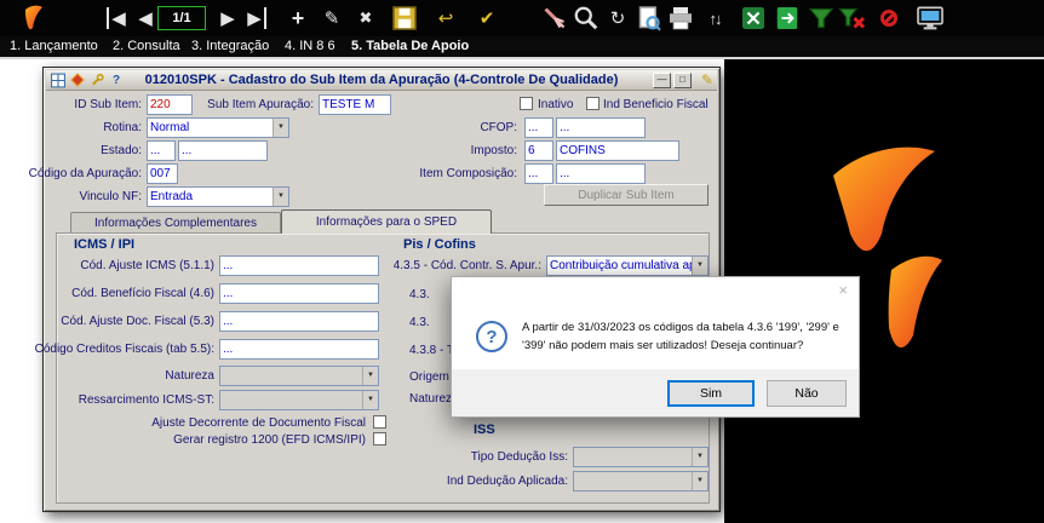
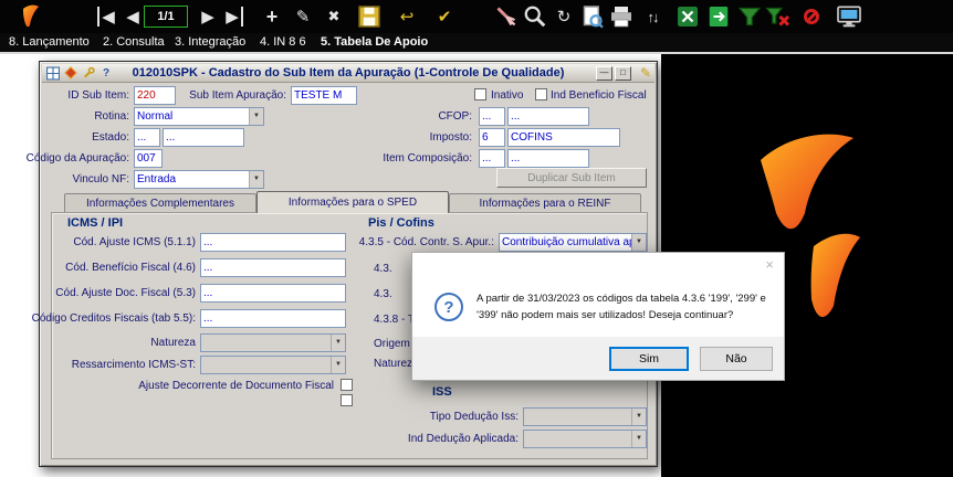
  ◀
  ◀
  1/1
  ▶
  ▶
  +
  ✎
  ✖
  ↩
  ✔
  ↻
  ↑↓
- 1. Lançamento
+ 8. Lançamento
  2. Consulta
  3. Integração
  4. IN 8 6
  5. Tabela De Apoio
  ?
- 012010SPK - Cadastro do Sub Item da Apuração (4-Controle De Qualidade)
+ 012010SPK - Cadastro do Sub Item da Apuração (1-Controle De Qualidade)
  —
  □
  ✎
  ID Sub Item:
  220
  Sub Item Apuração:
  TESTE M
  Inativo
  Ind Beneficio Fiscal
  Rotina:
  Normal
  CFOP:
  ...
  ...
  Estado:
  ...
  ...
  Imposto:
  6
  COFINS
  Código da Apuração:
  007
  Item Composição:
  ...
  ...
  Vinculo NF:
  Entrada
  Duplicar Sub Item
  Informações Complementares
  Informações para o SPED
+ Informações para o REINF
  ICMS / IPI
  Cód. Ajuste ICMS (5.1.1)
  ...
  Cód. Benefício Fiscal (4.6)
  ...
  Cód. Ajuste Doc. Fiscal (5.3)
  ...
  Código Creditos Fiscais (tab 5.5):
  ...
  Natureza
  Ressarcimento ICMS-ST:
  Ajuste Decorrente de Documento Fiscal
- Gerar registro 1200 (EFD ICMS/IPI)
  Pis / Cofins
  4.3.5 - Cód. Contr. S. Apur.:
  Contribuição cumulativa a
  4.3.
  4.3.
  Origem
  Naturez
  ISS
  Tipo Dedução Iss:
  Ind Dedução Aplicada:
  ×
  ?
  A partir de 31/03/2023 os códigos da tabela 4.3.6 '199', '299' e '399' não podem mais ser utilizados! Deseja continuar?
  Sim
  Não
